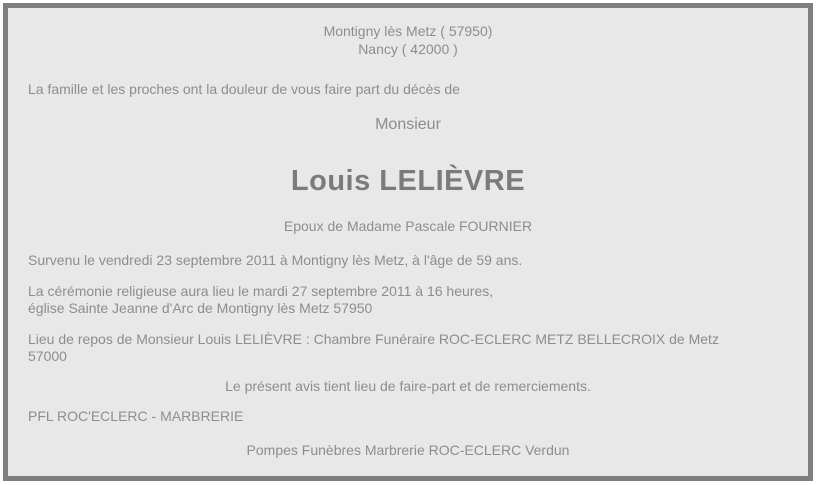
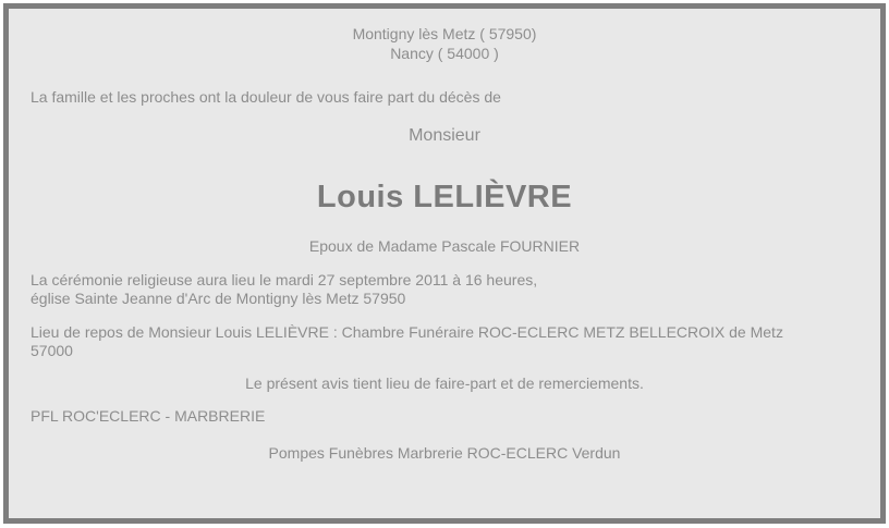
  Montigny lès Metz ( 57950)
- Nancy ( 42000 )
+ Nancy ( 54000 )
  La famille et les proches ont la douleur de vous faire part du décès de
  Monsieur
  Louis LELIÈVRE
  Epoux de Madame Pascale FOURNIER
- Survenu le vendredi 23 septembre 2011 à Montigny lès Metz, à l'âge de 59 ans.
  La cérémonie religieuse aura lieu le mardi 27 septembre 2011 à 16 heures,
  église Sainte Jeanne d'Arc de Montigny lès Metz 57950
  Lieu de repos de Monsieur Louis LELIÈVRE : Chambre Funéraire ROC-ECLERC METZ BELLECROIX de Metz
  57000
  Le présent avis tient lieu de faire-part et de remerciements.
  PFL ROC'ECLERC - MARBRERIE
  Pompes Funèbres Marbrerie ROC-ECLERC Verdun
